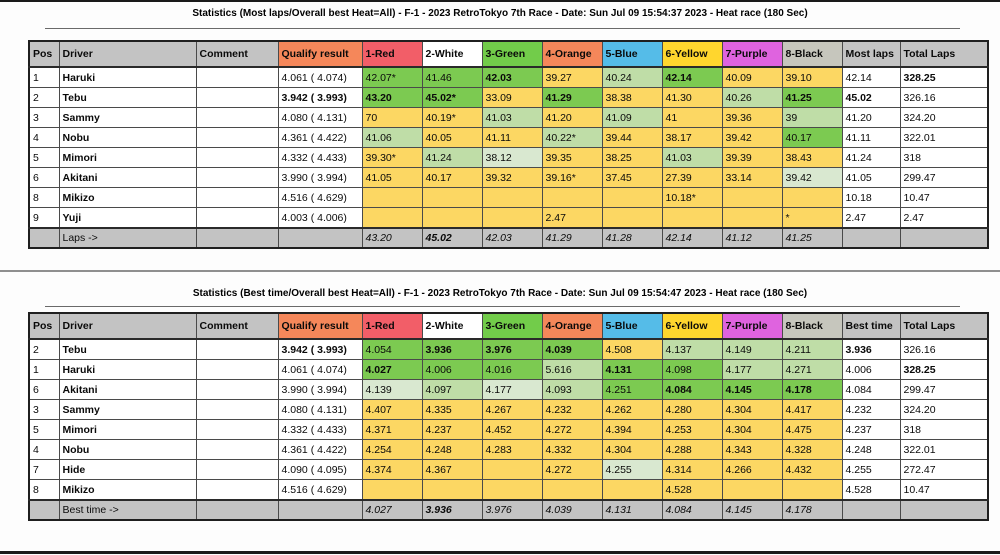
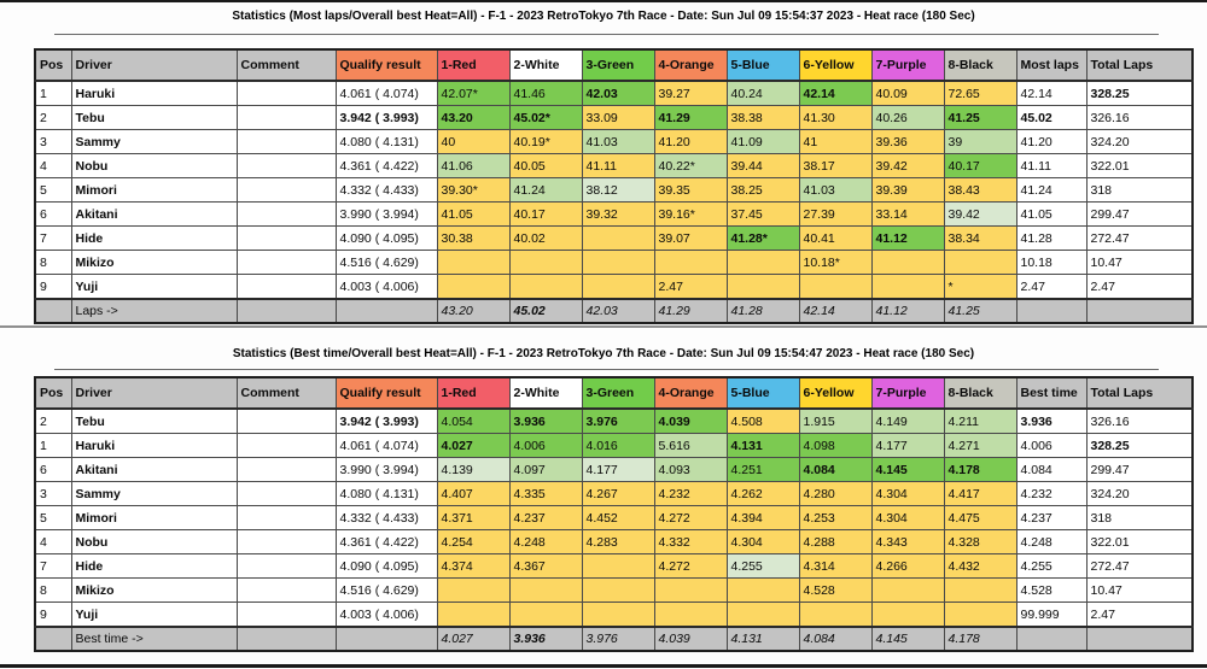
  Statistics (Most laps/Overall best Heat=All) - F-1 - 2023 RetroTokyo 7th Race - Date: Sun Jul 09 15:54:37 2023 - Heat race (180 Sec)
  Pos	Driver	Comment	Qualify result	1-Red	2-White	3-Green	4-Orange	5-Blue	6-Yellow	7-Purple	8-Black	Most laps	Total Laps
- 1	Haruki		4.061 ( 4.074)	42.07*	41.46	42.03	39.27	40.24	42.14	40.09	39.10	42.14	328.25
+ 1	Haruki		4.061 ( 4.074)	42.07*	41.46	42.03	39.27	40.24	42.14	40.09	72.65	42.14	328.25
  2	Tebu		3.942 ( 3.993)	43.20	45.02*	33.09	41.29	38.38	41.30	40.26	41.25	45.02	326.16
- 3	Sammy		4.080 ( 4.131)	70	40.19*	41.03	41.20	41.09	41	39.36	39	41.20	324.20
+ 3	Sammy		4.080 ( 4.131)	40	40.19*	41.03	41.20	41.09	41	39.36	39	41.20	324.20
  4	Nobu		4.361 ( 4.422)	41.06	40.05	41.11	40.22*	39.44	38.17	39.42	40.17	41.11	322.01
  5	Mimori		4.332 ( 4.433)	39.30*	41.24	38.12	39.35	38.25	41.03	39.39	38.43	41.24	318
  6	Akitani		3.990 ( 3.994)	41.05	40.17	39.32	39.16*	37.45	27.39	33.14	39.42	41.05	299.47
+ 7	Hide		4.090 ( 4.095)	30.38	40.02		39.07	41.28*	40.41	41.12	38.34	41.28	272.47
  8	Mikizo		4.516 ( 4.629)						10.18*			10.18	10.47
  9	Yuji		4.003 ( 4.006)				2.47				*	2.47	2.47
  	Laps ->			43.20	45.02	42.03	41.29	41.28	42.14	41.12	41.25
  Statistics (Best time/Overall best Heat=All) - F-1 - 2023 RetroTokyo 7th Race - Date: Sun Jul 09 15:54:47 2023 - Heat race (180 Sec)
  Pos	Driver	Comment	Qualify result	1-Red	2-White	3-Green	4-Orange	5-Blue	6-Yellow	7-Purple	8-Black	Best time	Total Laps
- 2	Tebu		3.942 ( 3.993)	4.054	3.936	3.976	4.039	4.508	4.137	4.149	4.211	3.936	326.16
+ 2	Tebu		3.942 ( 3.993)	4.054	3.936	3.976	4.039	4.508	1.915	4.149	4.211	3.936	326.16
  1	Haruki		4.061 ( 4.074)	4.027	4.006	4.016	5.616	4.131	4.098	4.177	4.271	4.006	328.25
  6	Akitani		3.990 ( 3.994)	4.139	4.097	4.177	4.093	4.251	4.084	4.145	4.178	4.084	299.47
  3	Sammy		4.080 ( 4.131)	4.407	4.335	4.267	4.232	4.262	4.280	4.304	4.417	4.232	324.20
  5	Mimori		4.332 ( 4.433)	4.371	4.237	4.452	4.272	4.394	4.253	4.304	4.475	4.237	318
  4	Nobu		4.361 ( 4.422)	4.254	4.248	4.283	4.332	4.304	4.288	4.343	4.328	4.248	322.01
  7	Hide		4.090 ( 4.095)	4.374	4.367		4.272	4.255	4.314	4.266	4.432	4.255	272.47
  8	Mikizo		4.516 ( 4.629)						4.528			4.528	10.47
+ 9	Yuji		4.003 ( 4.006)									99.999	2.47
  	Best time ->			4.027	3.936	3.976	4.039	4.131	4.084	4.145	4.178
